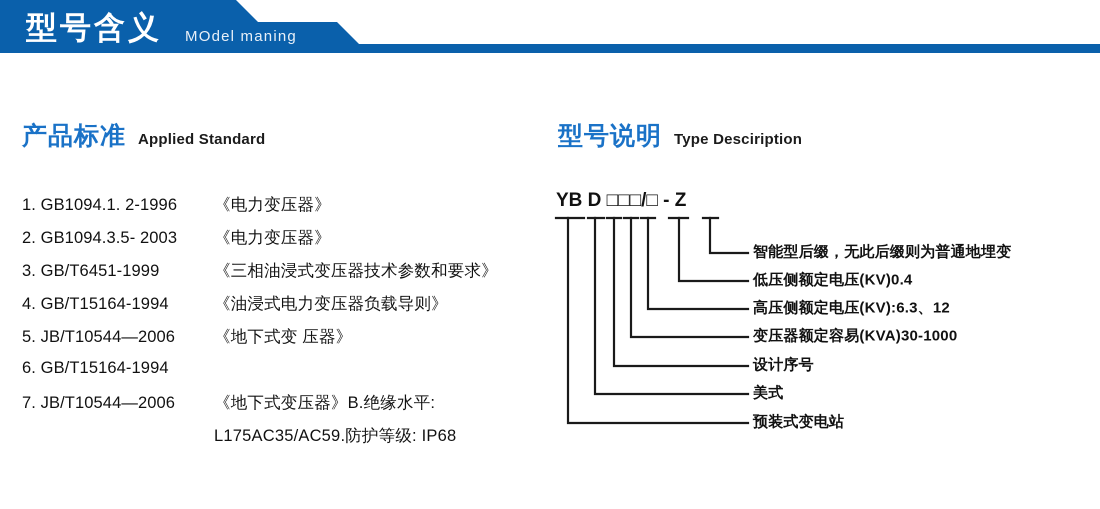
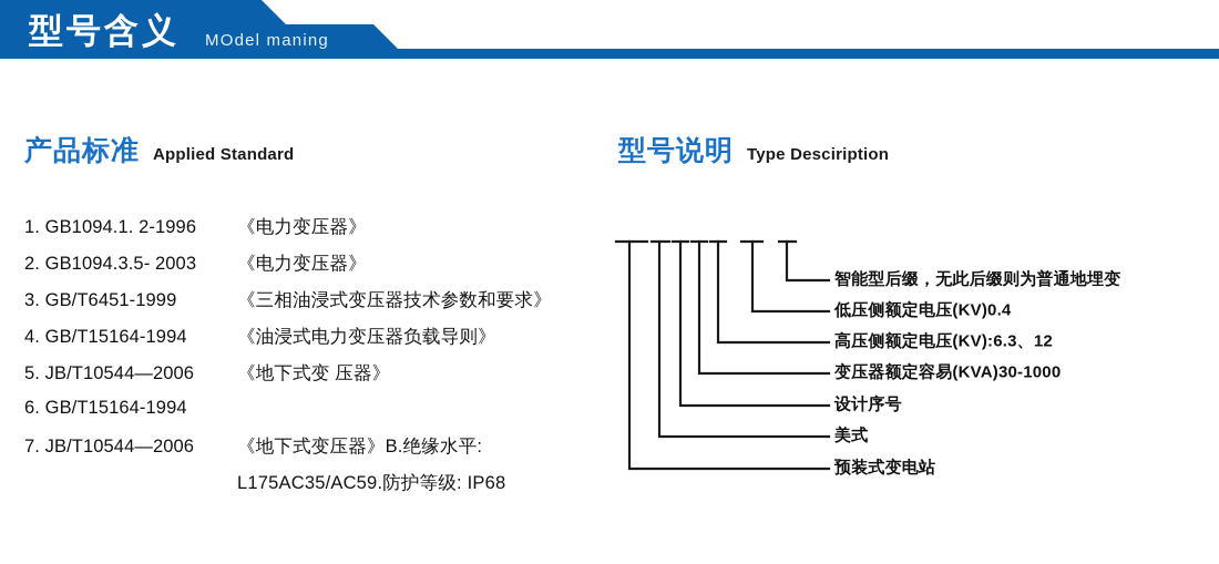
  型号含义
  MOdel maning
  产品标准 Applied Standard
  1. GB1094.1. 2-1996
  《电力变压器》
  2. GB1094.3.5- 2003
  《电力变压器》
  3. GB/T6451-1999
  《三相油浸式变压器技术参数和要求》
  4. GB/T15164-1994
  《油浸式电力变压器负载导则》
  5. JB/T10544—2006
  《地下式变 压器》
  6. GB/T15164-1994
  7. JB/T10544—2006
  《地下式变压器》B.绝缘水平:
  L175AC35/AC59.防护等级: IP68
  型号说明 Type Desciription
- YB D □□□/□ - Z
  智能型后缀，无此后缀则为普通地埋变
  低压侧额定电压(KV)0.4
  高压侧额定电压(KV):6.3、12
  变压器额定容易(KVA)30-1000
  设计序号
  美式
  预装式变电站
